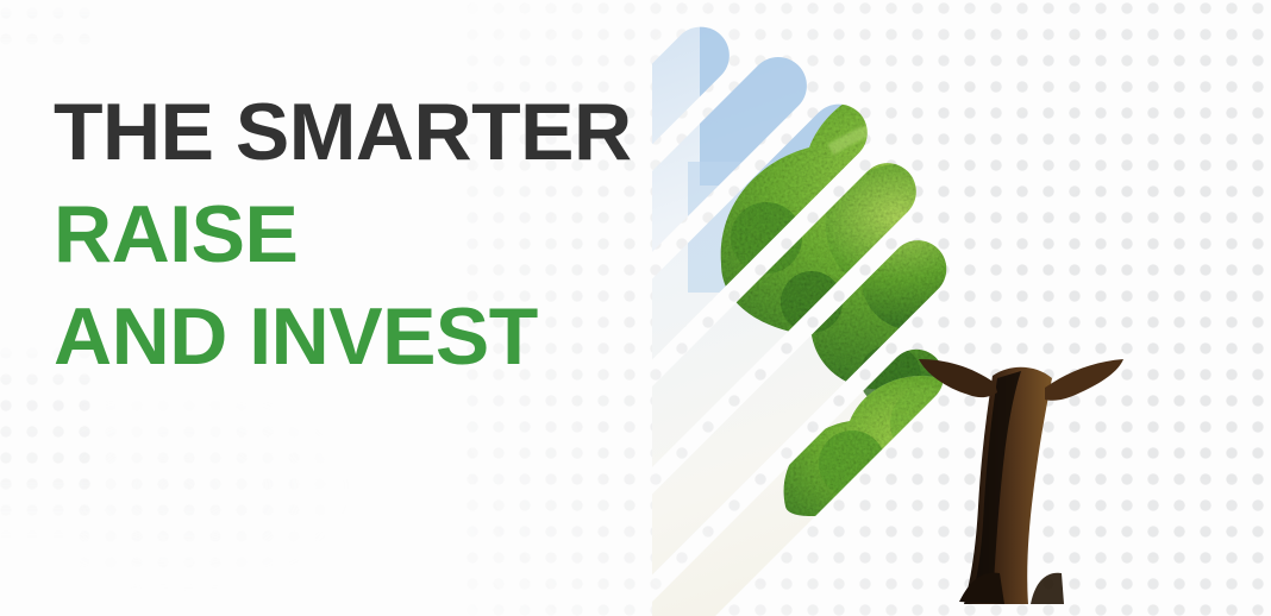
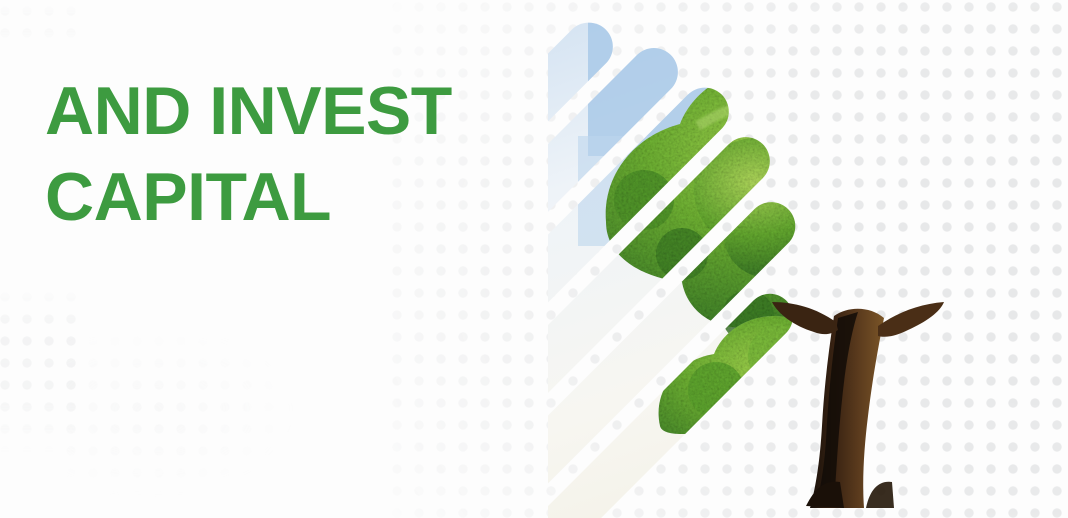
- THE SMARTER
- RAISE
  AND INVEST
+ CAPITAL
